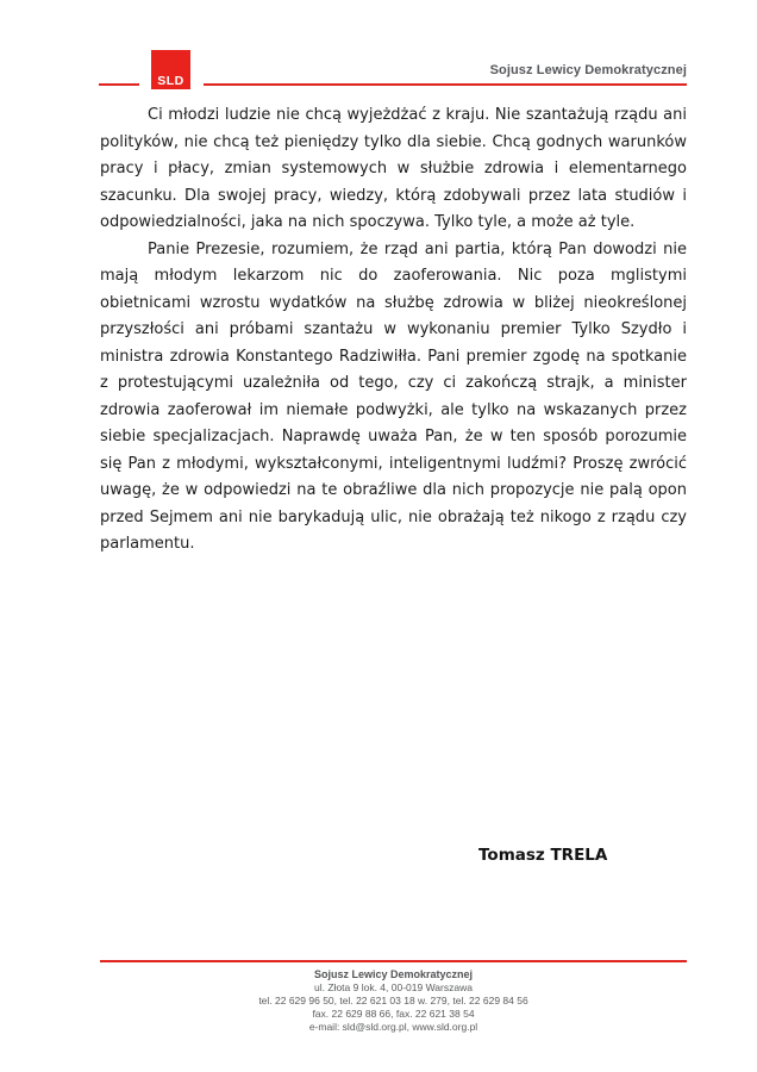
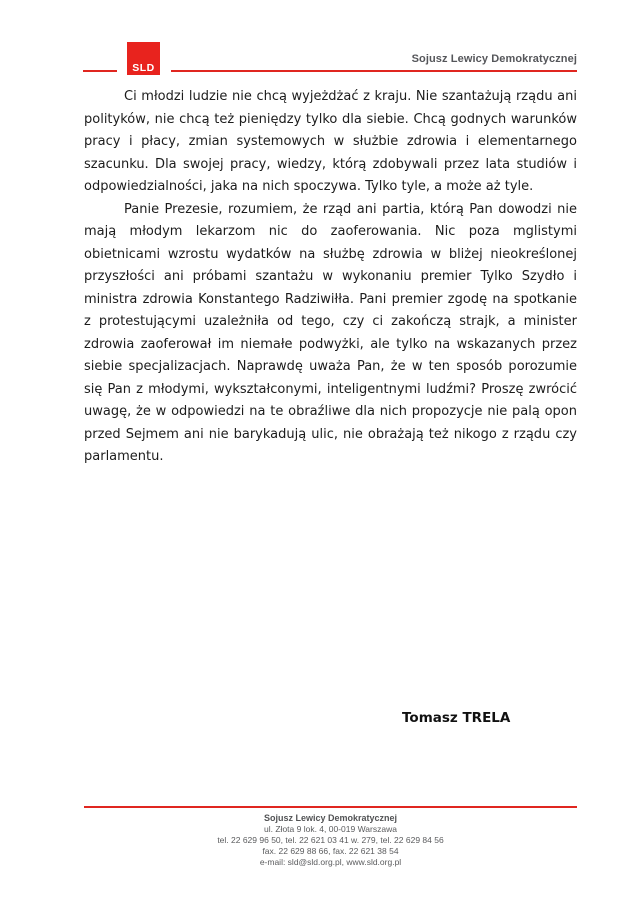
  SLD
  Sojusz Lewicy Demokratycznej
  Ci młodzi ludzie nie chcą wyjeżdżać z kraju. Nie szantażują rządu ani polityków, nie chcą też pieniędzy tylko dla siebie. Chcą godnych warunków pracy i płacy, zmian systemowych w służbie zdrowia i elementarnego szacunku. Dla swojej pracy, wiedzy, którą zdobywali przez lata studiów i odpowiedzialności, jaka na nich spoczywa. Tylko tyle, a może aż tyle.
  Panie Prezesie, rozumiem, że rząd ani partia, którą Pan dowodzi nie mają młodym lekarzom nic do zaoferowania. Nic poza mglistymi obietnicami wzrostu wydatków na służbę zdrowia w bliżej nieokreślonej przyszłości ani próbami szantażu w wykonaniu premier Tylko Szydło i ministra zdrowia Konstantego Radziwiłła. Pani premier zgodę na spotkanie z protestującymi uzależniła od tego, czy ci zakończą strajk, a minister zdrowia zaoferował im niemałe podwyżki, ale tylko na wskazanych przez siebie specjalizacjach. Naprawdę uważa Pan, że w ten sposób porozumie się Pan z młodymi, wykształconymi, inteligentnymi ludźmi? Proszę zwrócić uwagę, że w odpowiedzi na te obraźliwe dla nich propozycje nie palą opon przed Sejmem ani nie barykadują ulic, nie obrażają też nikogo z rządu czy parlamentu.
  Tomasz TRELA
  Sojusz Lewicy Demokratycznej
  ul. Złota 9 lok. 4, 00-019 Warszawa
- tel. 22 629 96 50, tel. 22 621 03 18 w. 279, tel. 22 629 84 56
+ tel. 22 629 96 50, tel. 22 621 03 41 w. 279, tel. 22 629 84 56
  fax. 22 629 88 66, fax. 22 621 38 54
  e-mail: sld@sld.org.pl, www.sld.org.pl
